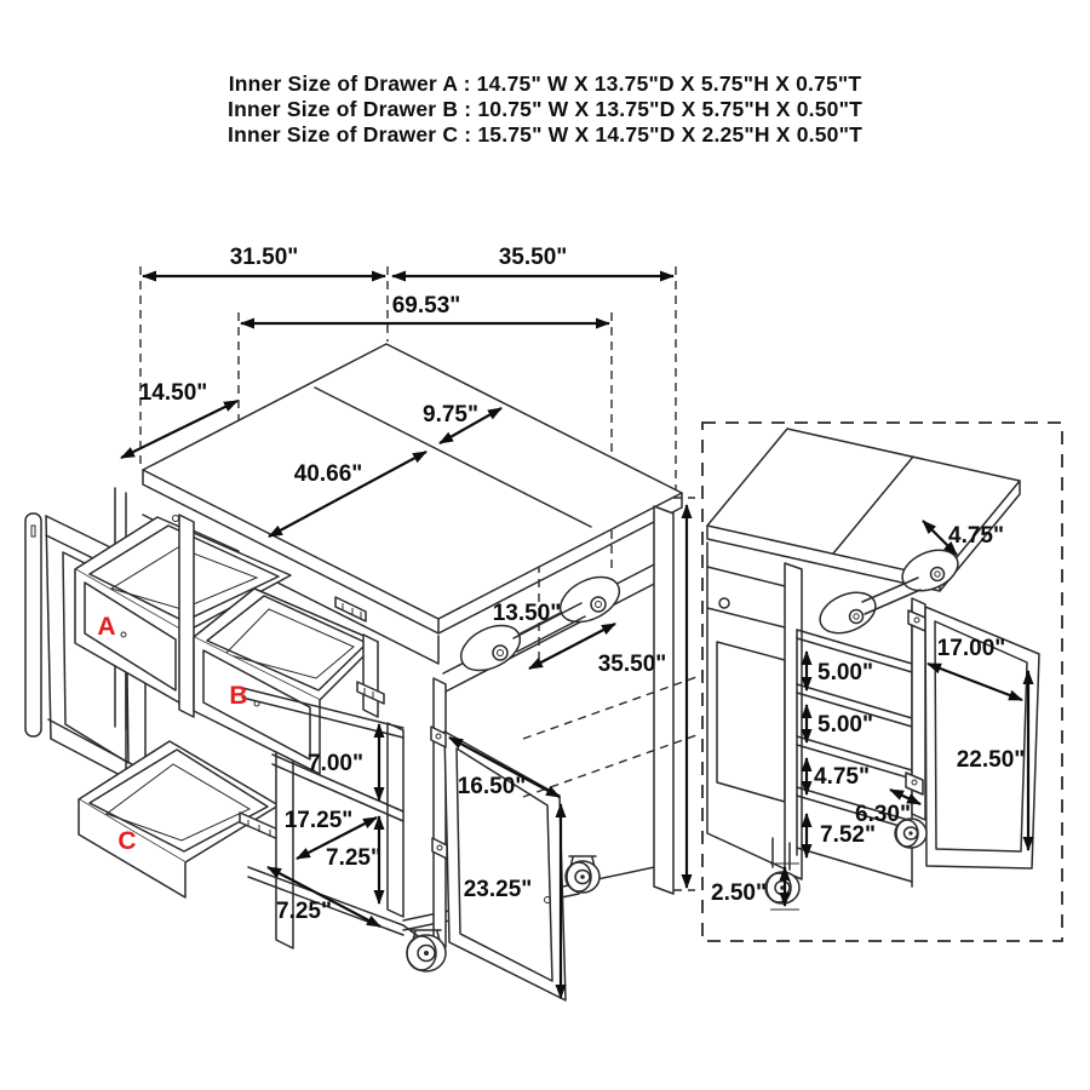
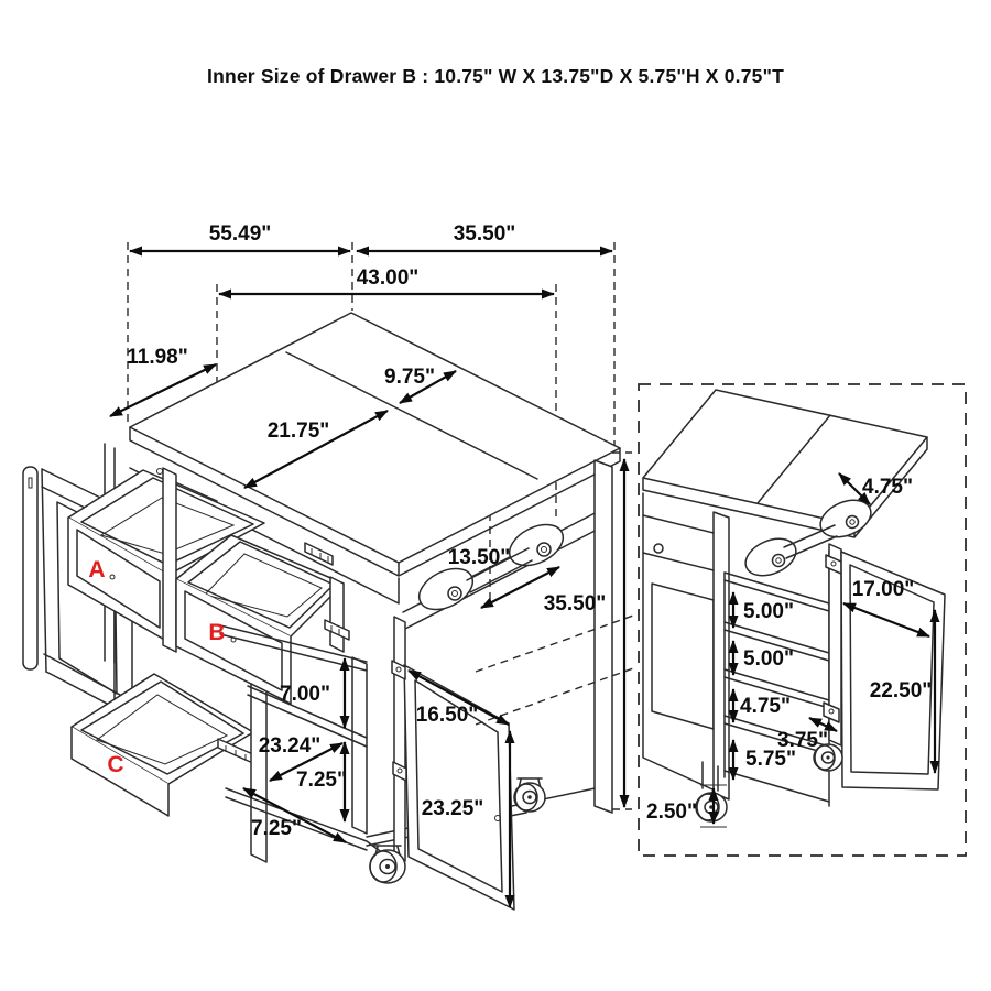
- Inner Size of Drawer A : 14.75" W X 13.75"D X 5.75"H X 0.75"T
- Inner Size of Drawer B : 10.75" W X 13.75"D X 5.75"H X 0.50"T
+ Inner Size of Drawer B : 10.75" W X 13.75"D X 5.75"H X 0.75"T
- Inner Size of Drawer C : 15.75" W X 14.75"D X 2.25"H X 0.50"T
- 31.50"
+ 55.49"
  35.50"
- 69.53"
+ 43.00"
- 14.50"
+ 11.98"
  9.75"
- 40.66"
+ 21.75"
  13.50"
  35.50"
  7.00"
- 17.25"
+ 23.24"
  7.25"
  7.25"
  16.50"
  23.25"
  A
  B
  C
  4.75"
  17.00"
  22.50"
  5.00"
  5.00"
  4.75"
- 7.52"
+ 5.75"
- 6.30"
+ 3.75"
  2.50"
